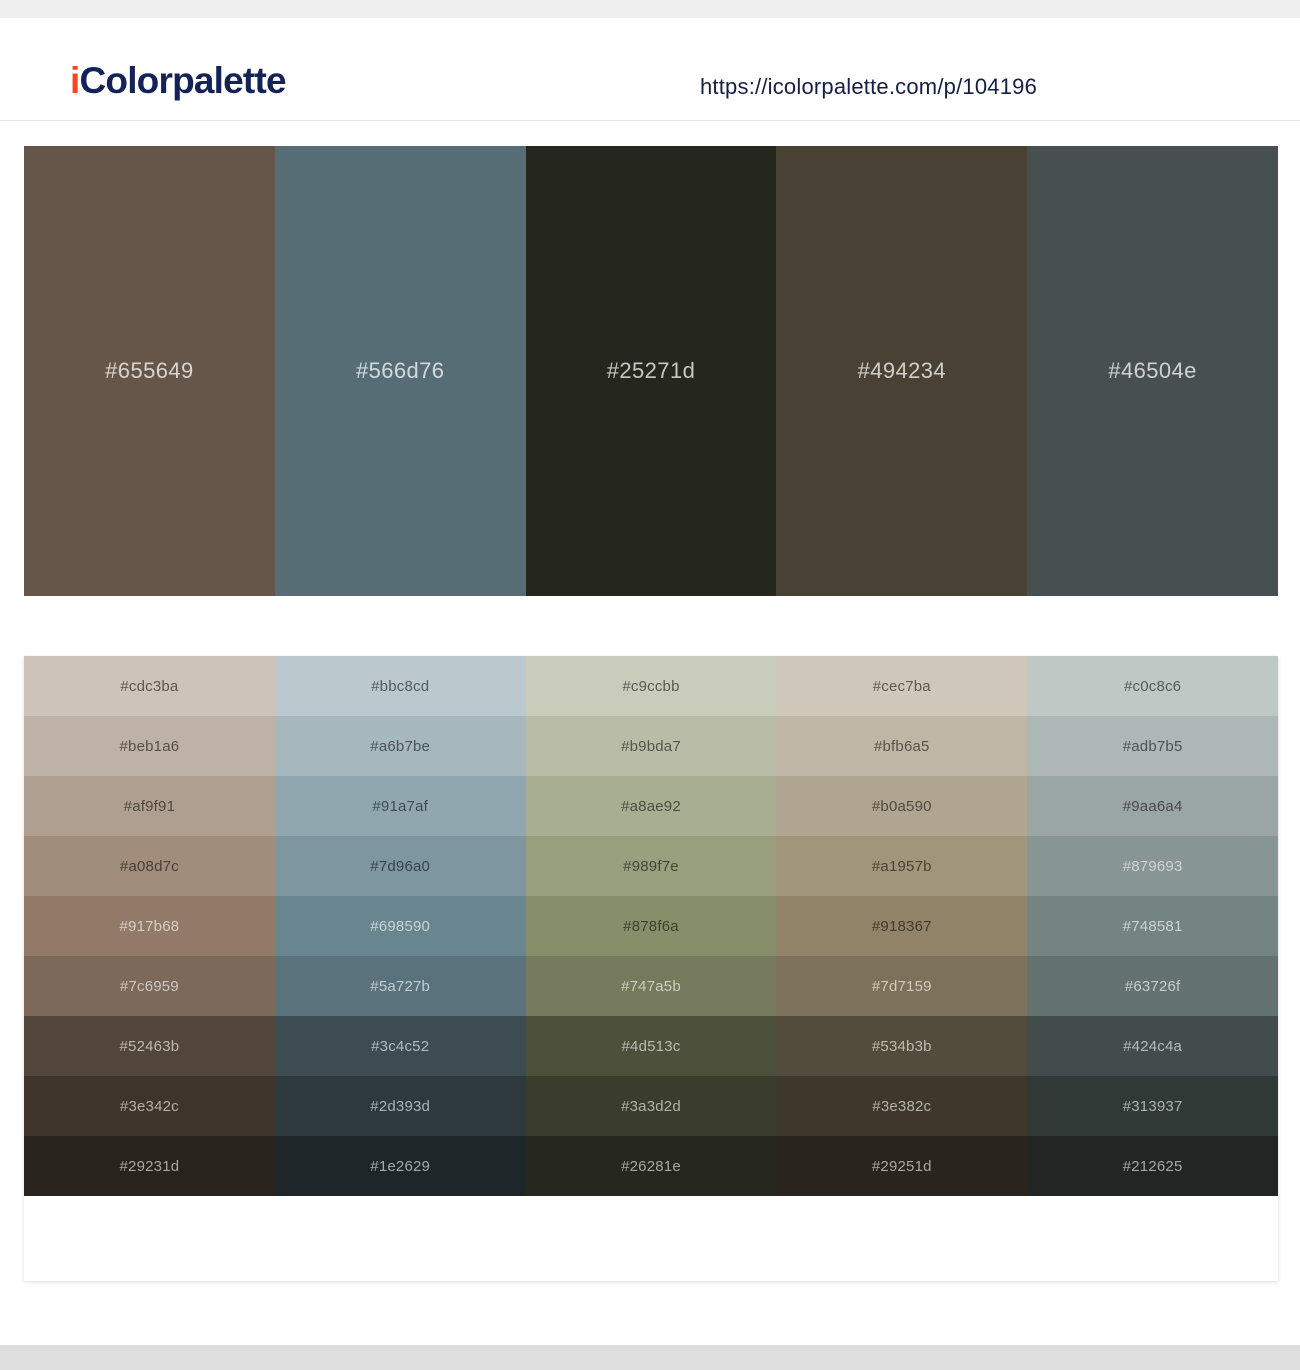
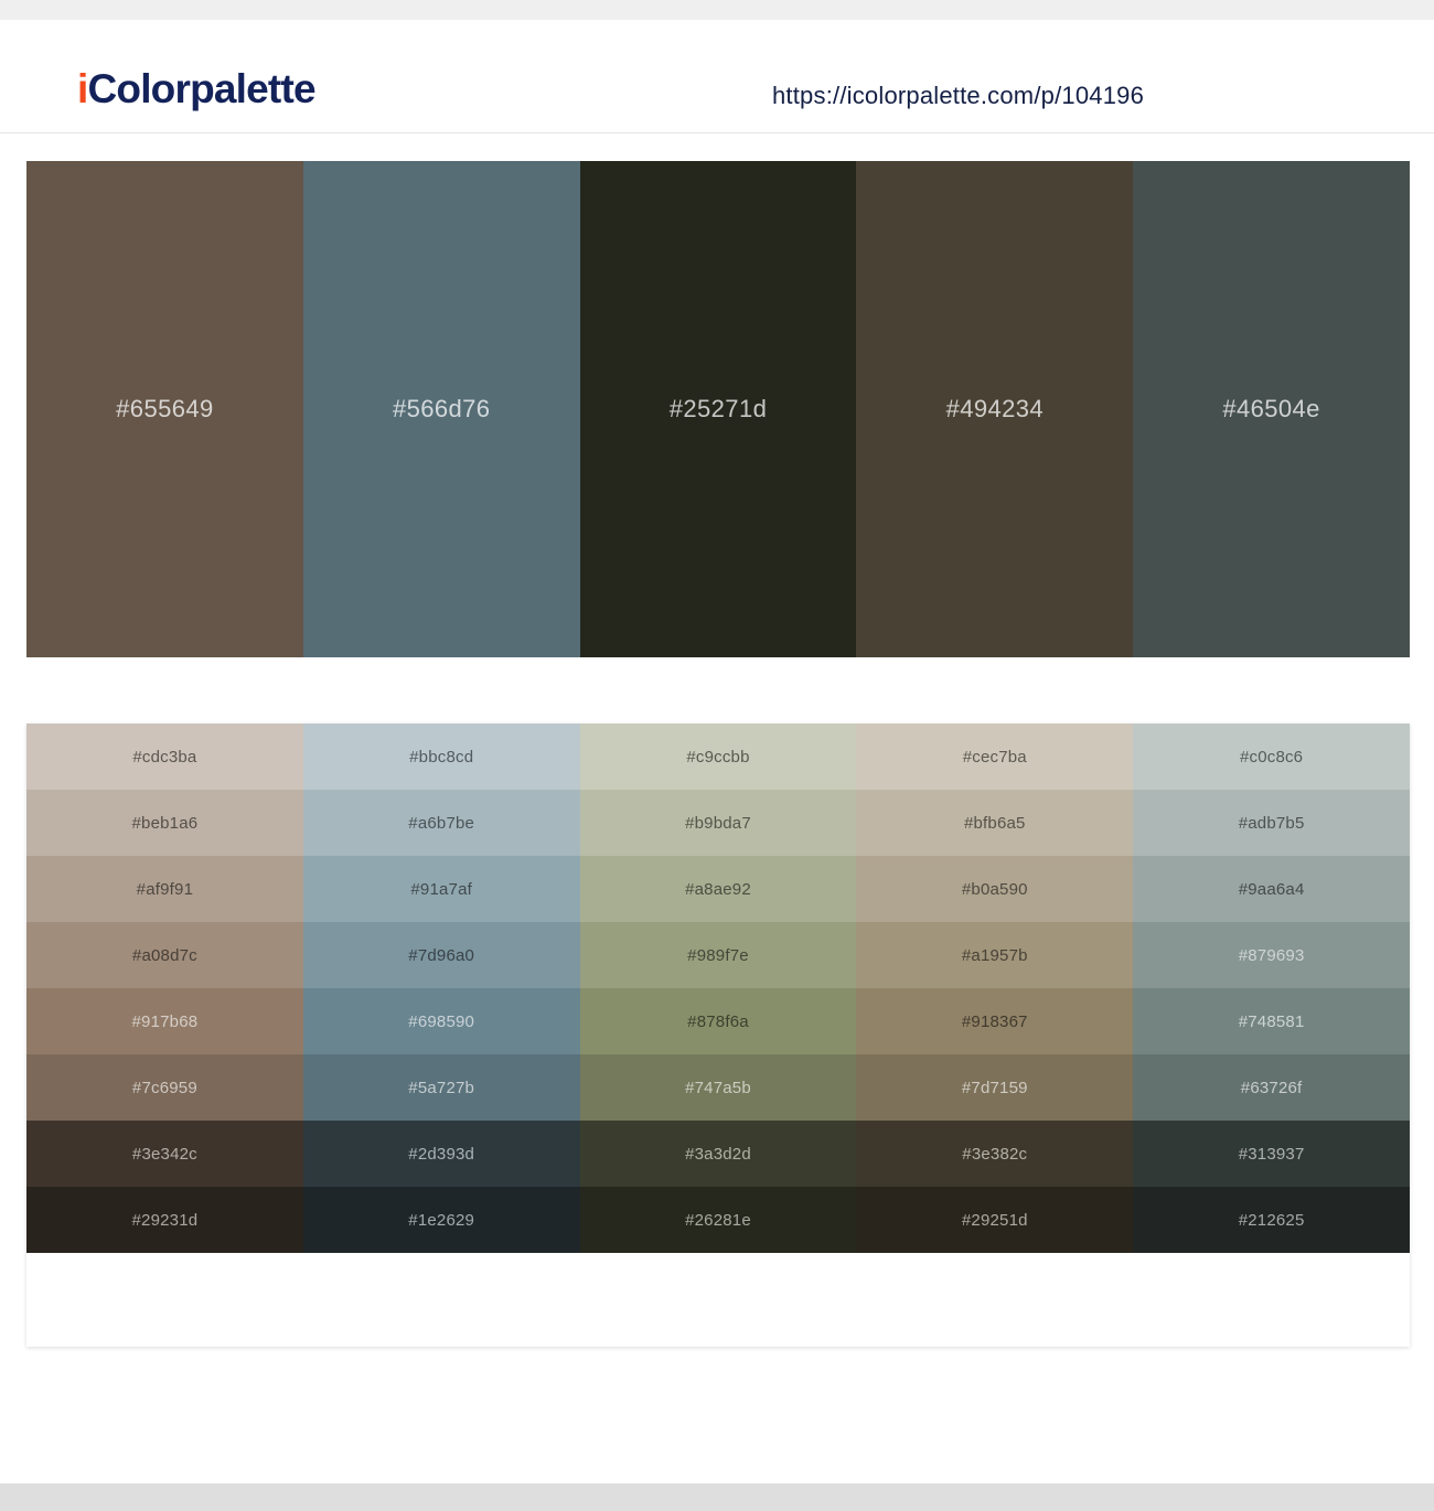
  iColorpalette
  https://icolorpalette.com/p/104196
  #655649
  #566d76
  #25271d
  #494234
  #46504e
  #cdc3ba	#bbc8cd	#c9ccbb	#cec7ba	#c0c8c6
  #beb1a6	#a6b7be	#b9bda7	#bfb6a5	#adb7b5
  #af9f91	#91a7af	#a8ae92	#b0a590	#9aa6a4
  #a08d7c	#7d96a0	#989f7e	#a1957b	#879693
  #917b68	#698590	#878f6a	#918367	#748581
  #7c6959	#5a727b	#747a5b	#7d7159	#63726f
- #52463b	#3c4c52	#4d513c	#534b3b	#424c4a
  #3e342c	#2d393d	#3a3d2d	#3e382c	#313937
  #29231d	#1e2629	#26281e	#29251d	#212625
